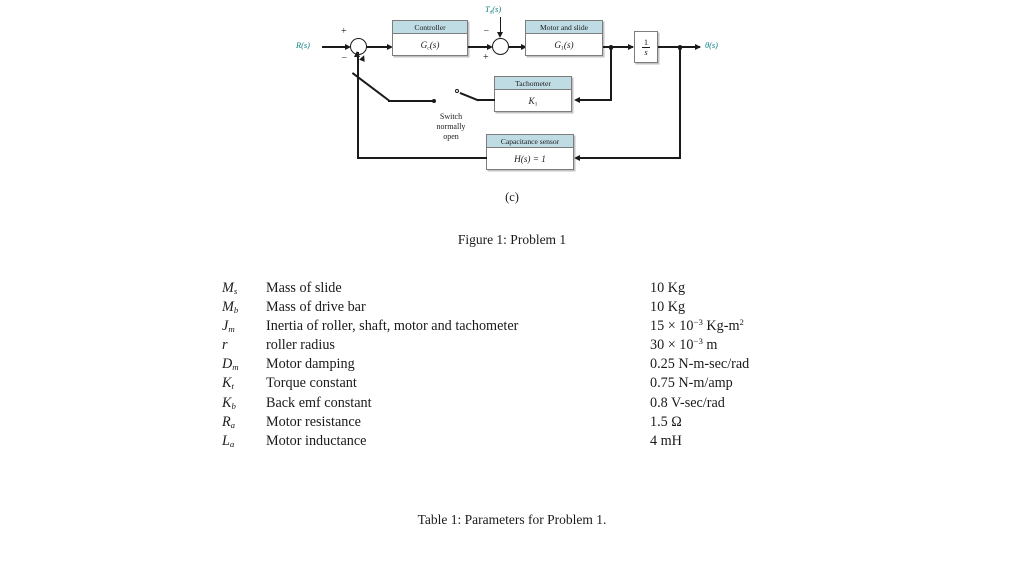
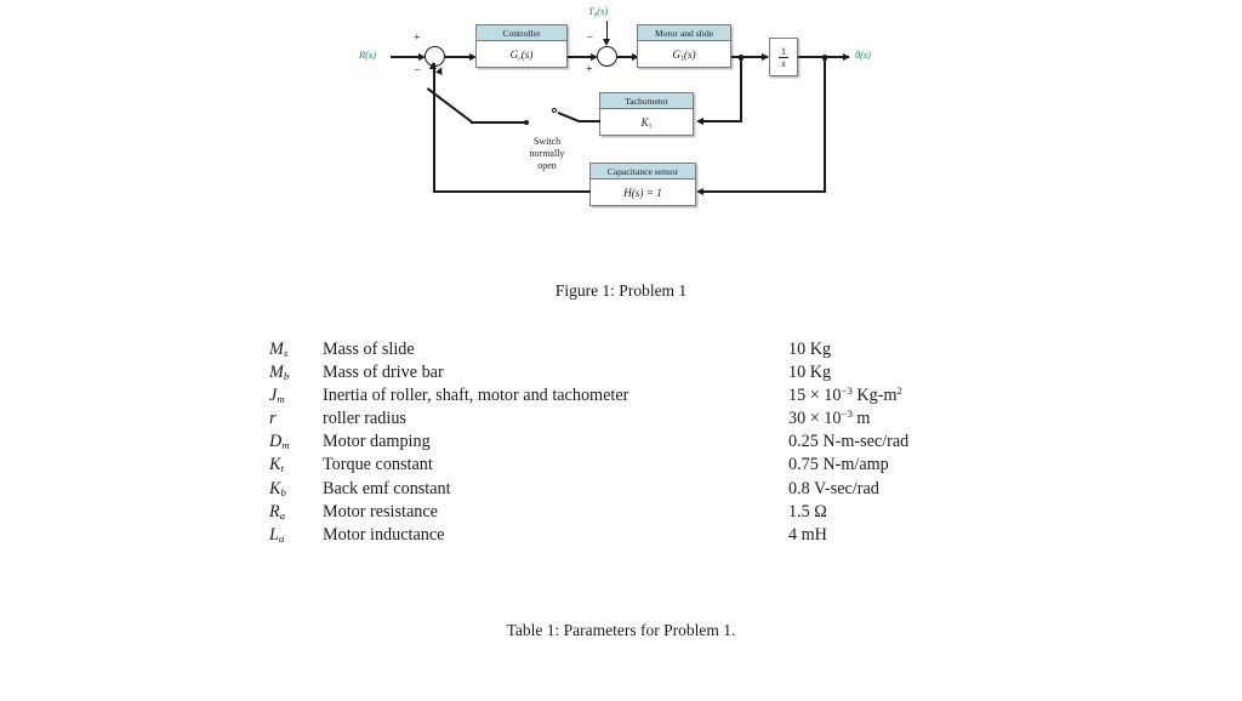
  R(s)
  +
  −
  Controller
  G (s)
  T (s)
  −
  +
  Motor and slide
  G (s)
  1
  s
  θ(s)
  Tachometer
  Switch
  normally
  open
  Capacitance sensor
  H(s) = 1
- (c)
  Figure 1: Problem 1
  Ms	Mass of slide	10 Kg
  Mb	Mass of drive bar	10 Kg
  Jm	Inertia of roller, shaft, motor and tachometer	15 × 10−3 Kg-m2
  r	roller radius	30 × 10−3 m
  Dm	Motor damping	0.25 N-m-sec/rad
  Kt	Torque constant	0.75 N-m/amp
  Kb	Back emf constant	0.8 V-sec/rad
  Ra	Motor resistance	1.5 Ω
  La	Motor inductance	4 mH
  Table 1: Parameters for Problem 1.
